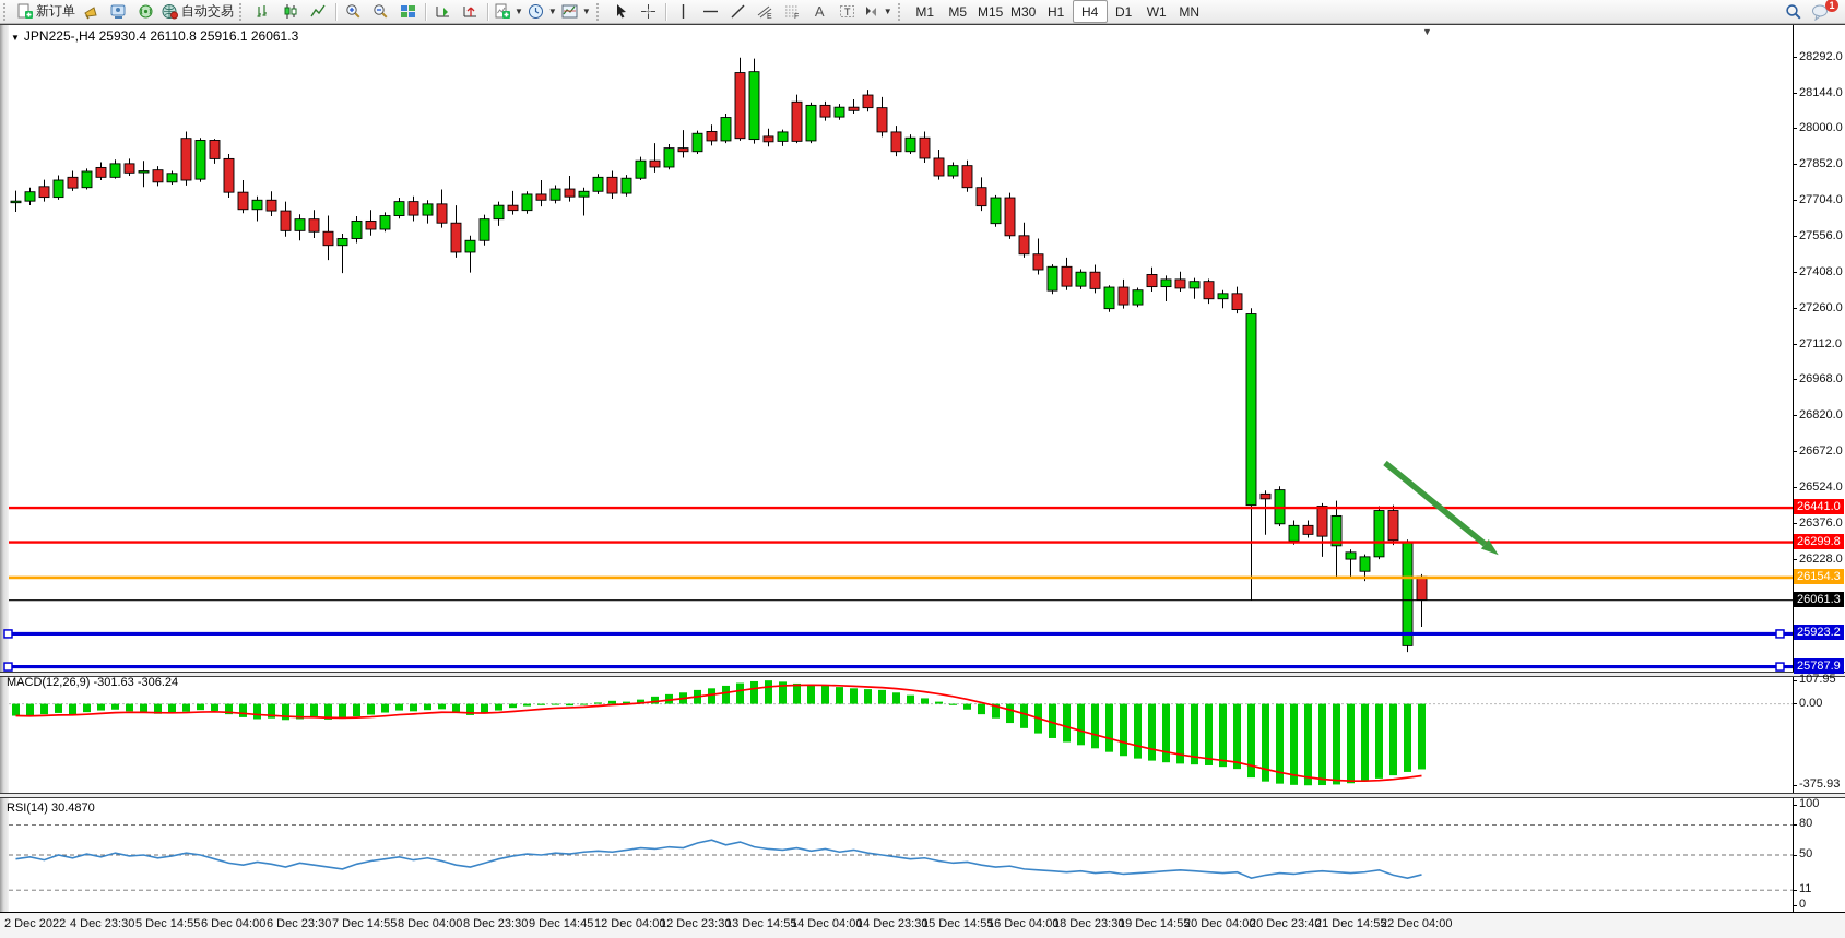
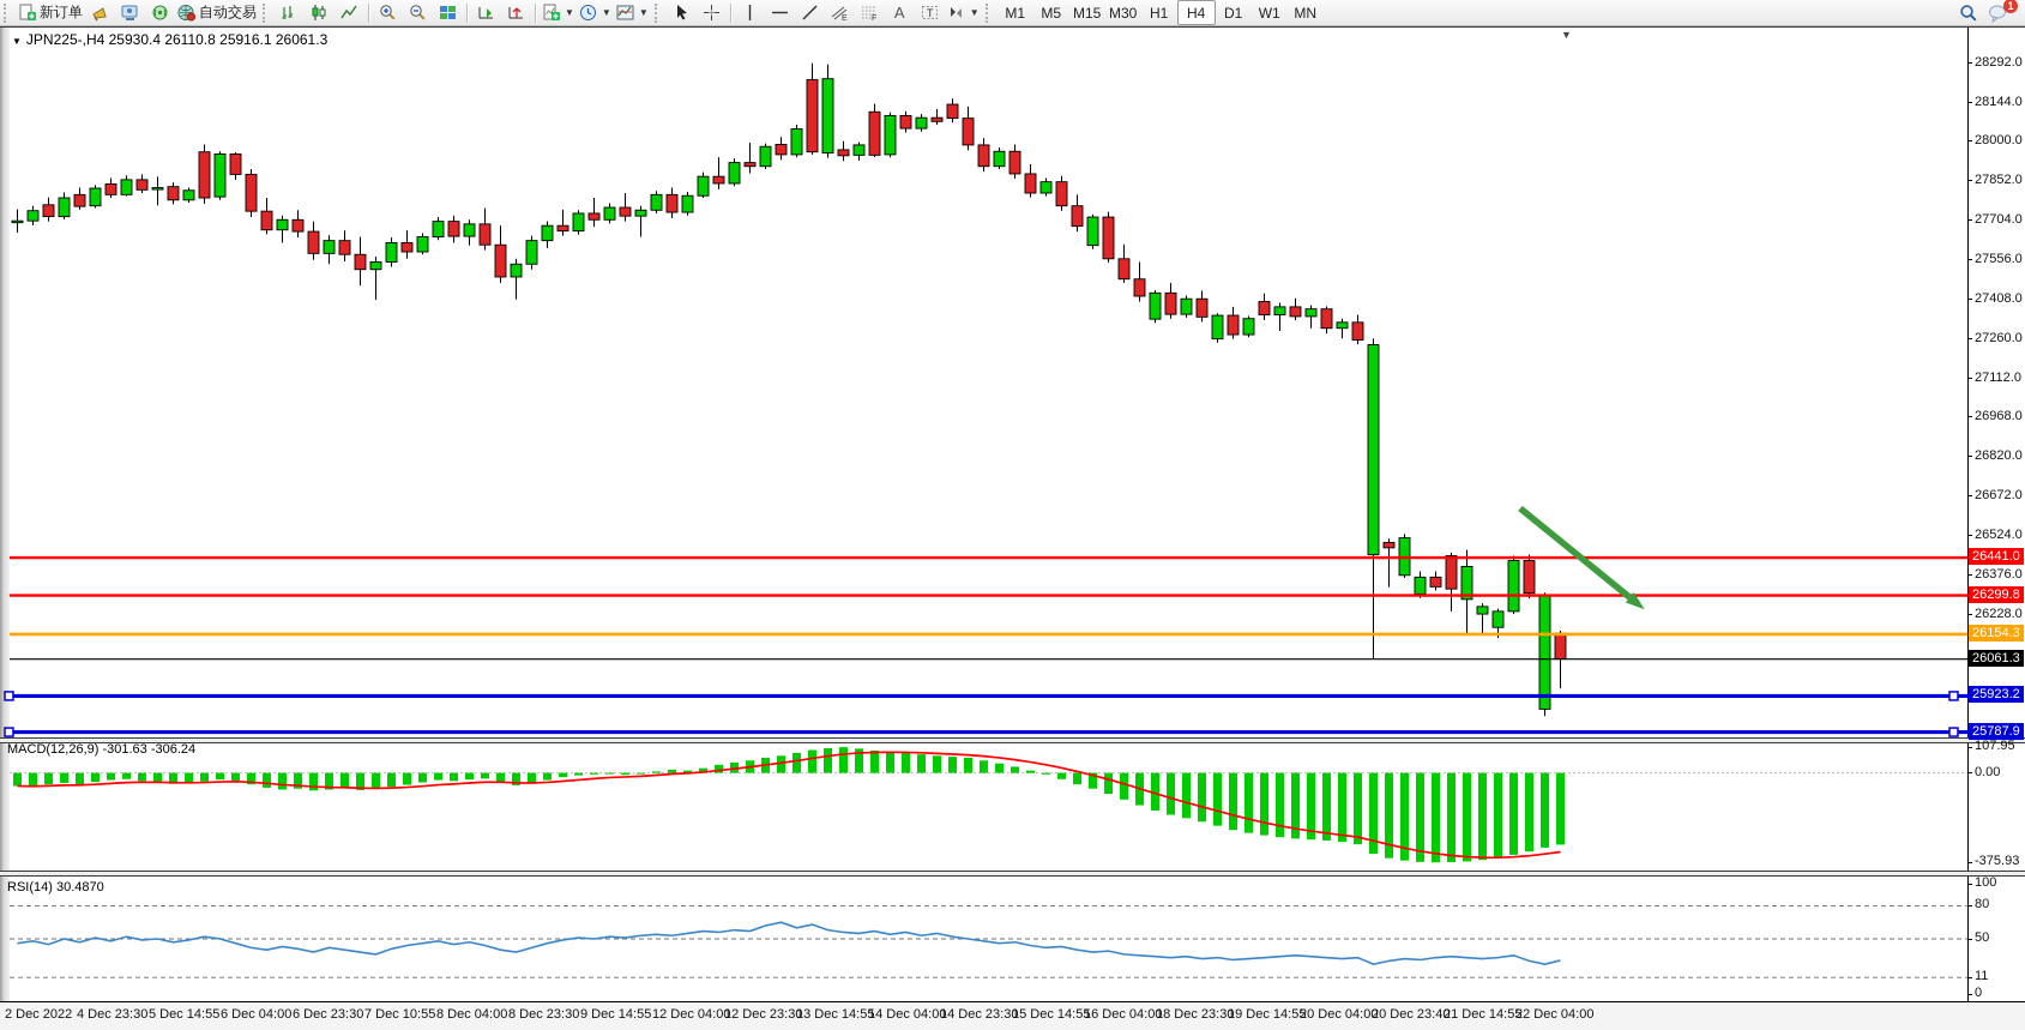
  新订单
  自动交易
  ▼
  ▼
  ▼
  A
  T
  ▼
  M1
  M5
  M15
  M30
  H1
  H4
  D1
  W1
  MN
  1
  2 Dec 2022
  4 Dec 23:30
  5 Dec 14:55
  6 Dec 04:00
  6 Dec 23:30
- 7 Dec 14:55
+ 7 Dec 10:55
  8 Dec 04:00
  8 Dec 23:30
- 9 Dec 14:45
+ 9 Dec 14:55
  12 Dec 04:00
  12 Dec 23:30
  13 Dec 14:55
  14 Dec 04:00
  14 Dec 23:30
  15 Dec 14:55
  16 Dec 04:00
  18 Dec 23:30
  19 Dec 14:55
  20 Dec 04:00
  20 Dec 23:40
  21 Dec 14:55
  22 Dec 04:00
  ▼ JPN225-,H4 25930.4 26110.8 25916.1 26061.3
  ▼
  MACD(12,26,9) -301.63 -306.24
  RSI(14) 30.4870
  28292.0
  28144.0
  28000.0
  27852.0
  27704.0
  27556.0
  27408.0
  27260.0
  27112.0
  26968.0
  26820.0
  26672.0
  26524.0
  26376.0
  26228.0
  26441.0
  26299.8
  26154.3
  26061.3
  25923.2
  25787.9
  107.95
  0.00
  -375.93
  100
  80
  50
  11
  0
